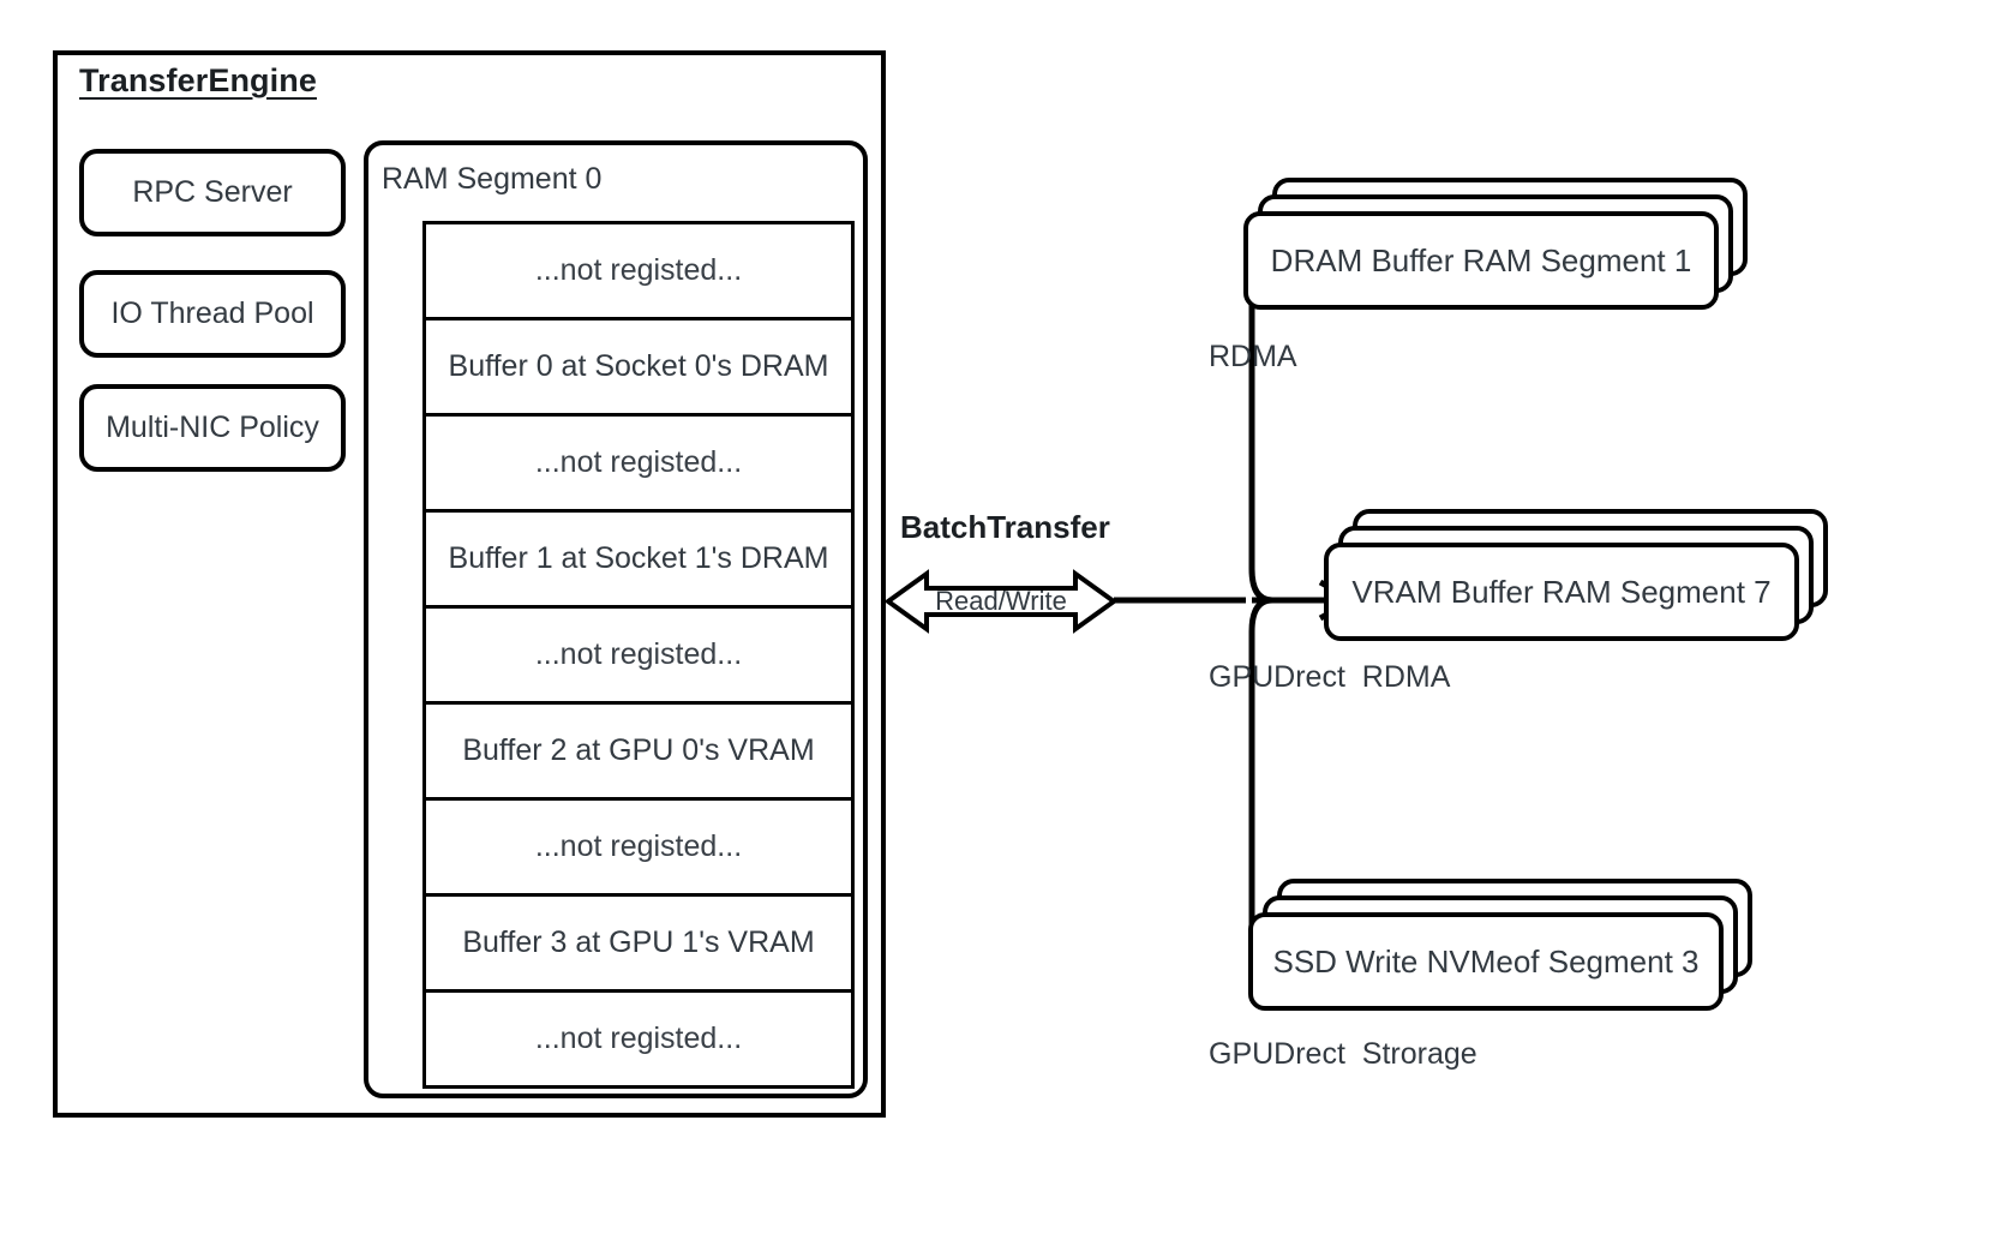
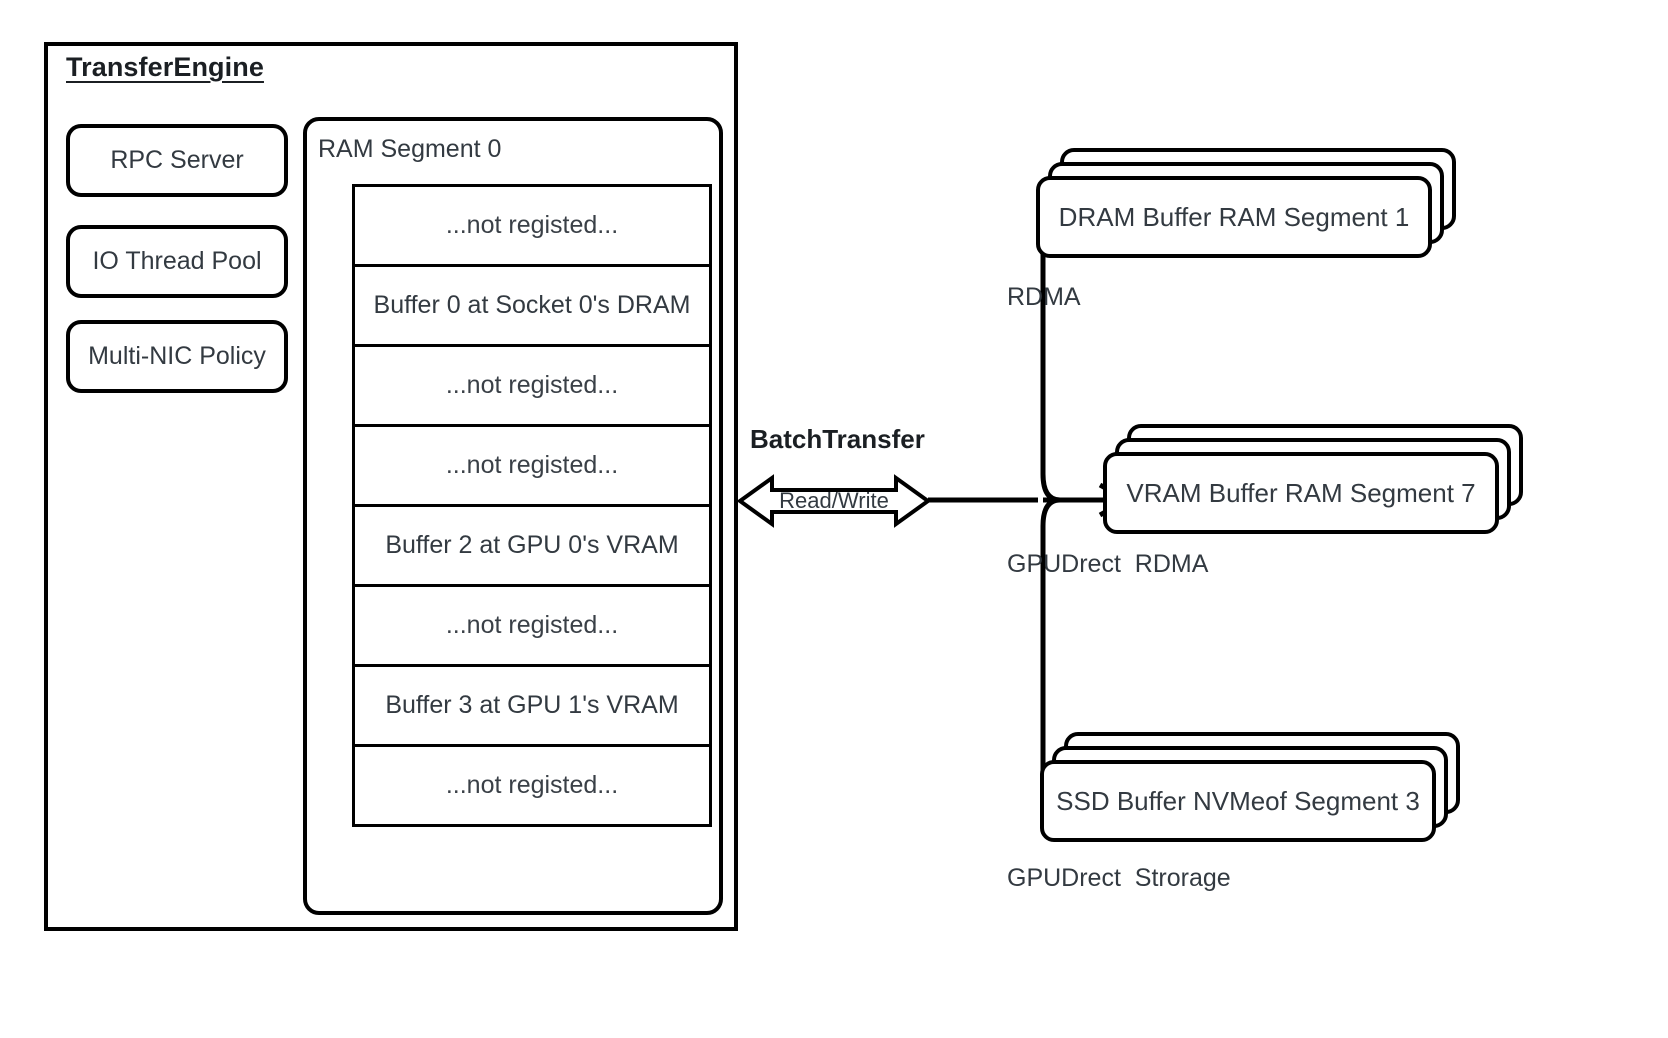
  TransferEngine
  RPC Server
  IO Thread Pool
  Multi-NIC Policy
  RAM Segment 0
  ...not registed...
  Buffer 0 at Socket 0's DRAM
  ...not registed...
- Buffer 1 at Socket 1's DRAM
  ...not registed...
  Buffer 2 at GPU 0's VRAM
  ...not registed...
  Buffer 3 at GPU 1's VRAM
  ...not registed...
  BatchTransfer
  Read/Write
  DRAM Buffer RAM Segment 1
  VRAM Buffer RAM Segment 7
- SSD Write NVMeof Segment 3
+ SSD Buffer NVMeof Segment 3
  RDMA
  GPUDrect RDMA
  GPUDrect Strorage
